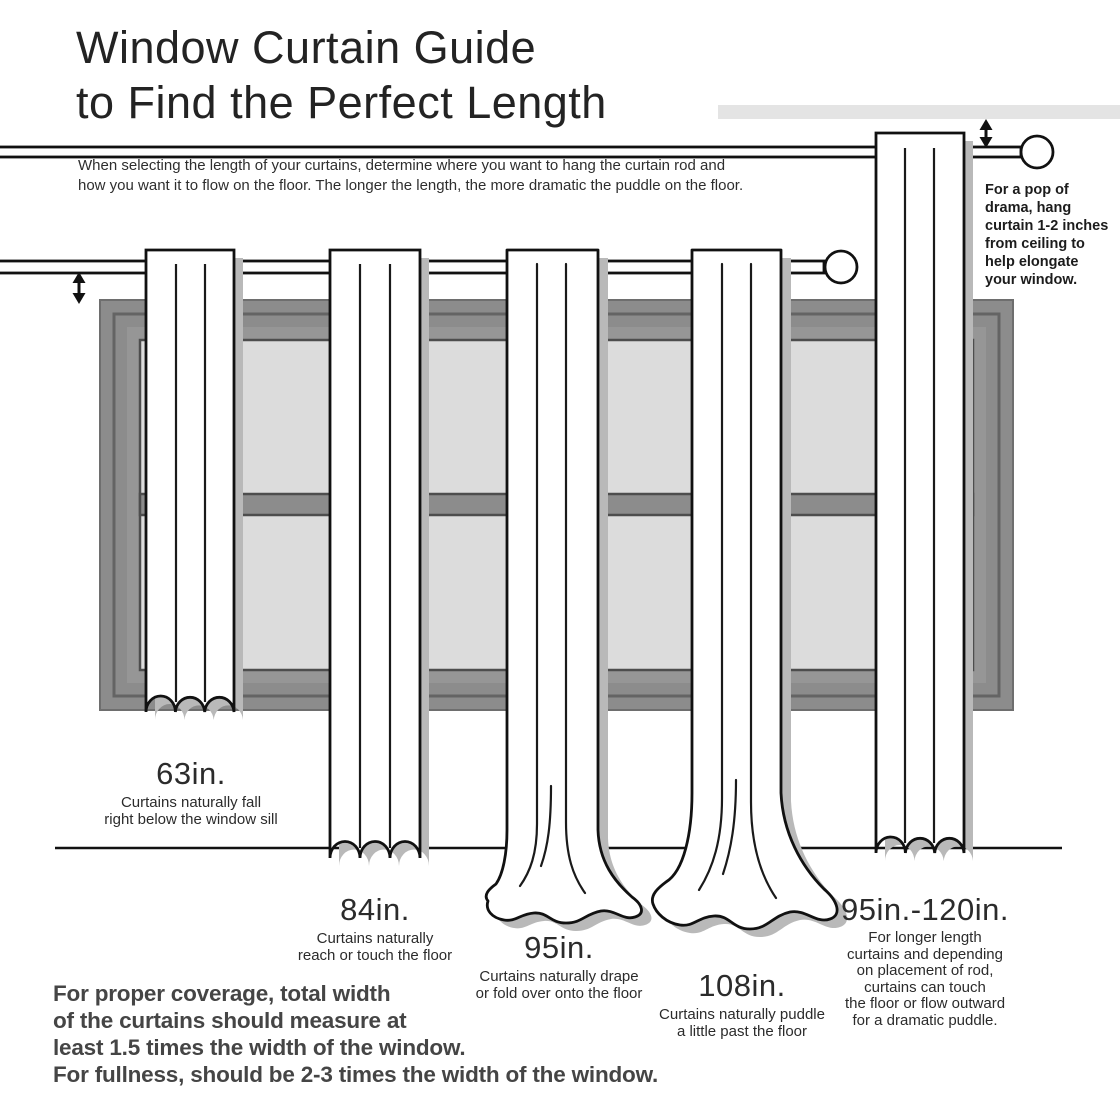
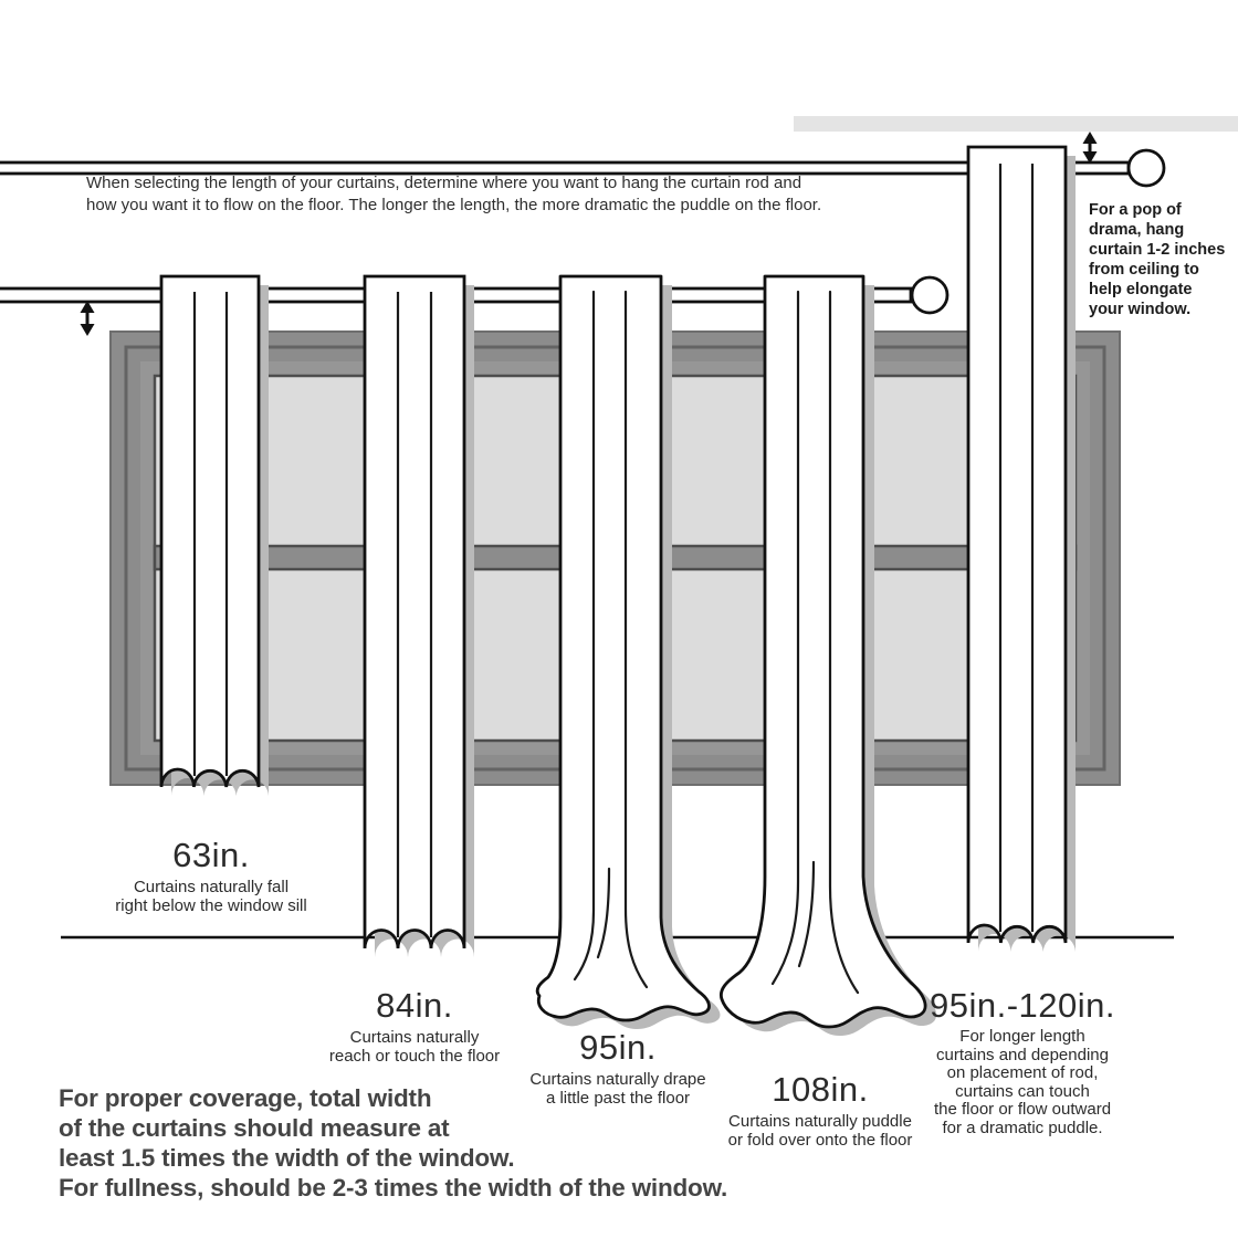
- Window Curtain Guide
- to Find the Perfect Length
  When selecting the length of your curtains, determine where you want to hang the curtain rod and
  how you want it to flow on the floor. The longer the length, the more dramatic the puddle on the floor.
  For a pop of
  drama, hang
  curtain 1-2 inches
  from ceiling to
  help elongate
  your window.
  63in.
  Curtains naturally fall
  right below the window sill
  84in.
  Curtains naturally
  reach or touch the floor
  95in.
  Curtains naturally drape
- or fold over onto the floor
+ a little past the floor
  108in.
  Curtains naturally puddle
- a little past the floor
+ or fold over onto the floor
  95in.-120in.
  For longer length
  curtains and depending
  on placement of rod,
  curtains can touch
  the floor or flow outward
  for a dramatic puddle.
  For proper coverage, total width
  of the curtains should measure at
  least 1.5 times the width of the window.
  For fullness, should be 2-3 times the width of the window.
